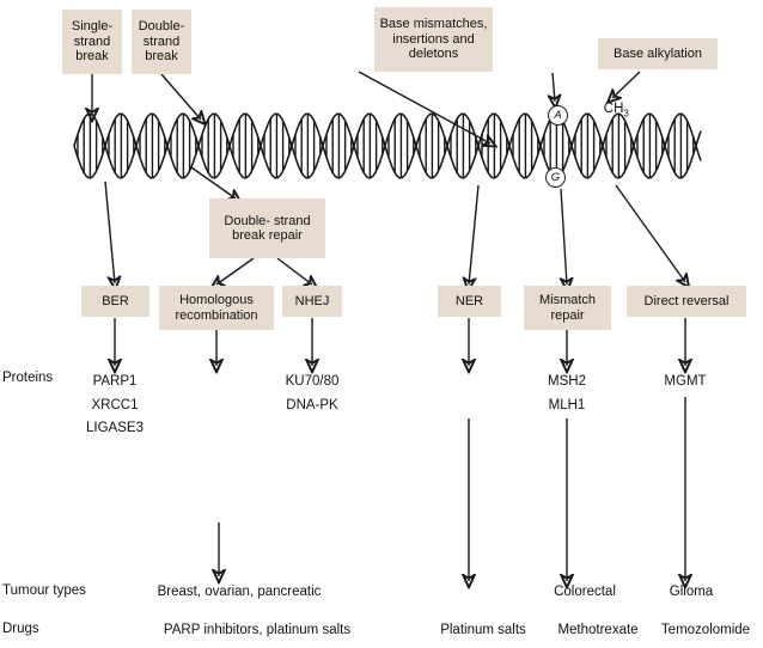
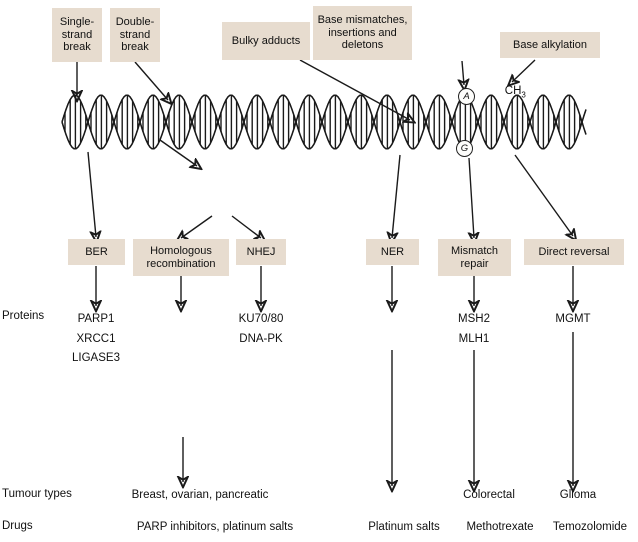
  Single- strand break
  Double- strand break
+ Bulky adducts
  Base mismatches, insertions and deletons
  Base alkylation
  CH3
  A
  G
- Double- strand break repair
  BER
  Homologous recombination
  NHEJ
  NER
  Mismatch repair
  Direct reversal
  Proteins
  Tumour types
  Drugs
  PARP1
  XRCC1
  LIGASE3
  KU70/80
  DNA-PK
  MSH2
  MLH1
  MGMT
  Breast, ovarian, pancreatic
  Colorectal
  Glioma
  PARP inhibitors, platinum salts
  Platinum salts
  Methotrexate
  Temozolomide
